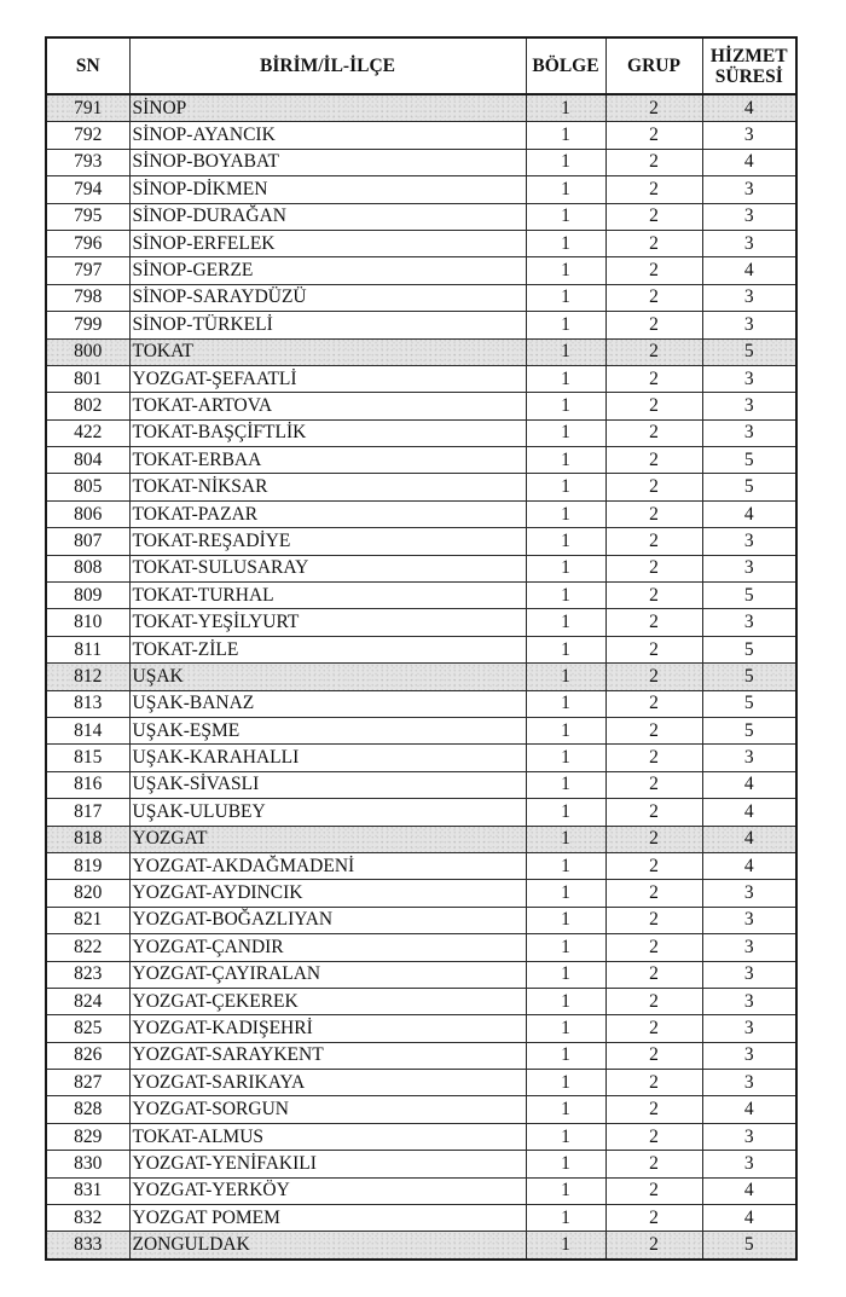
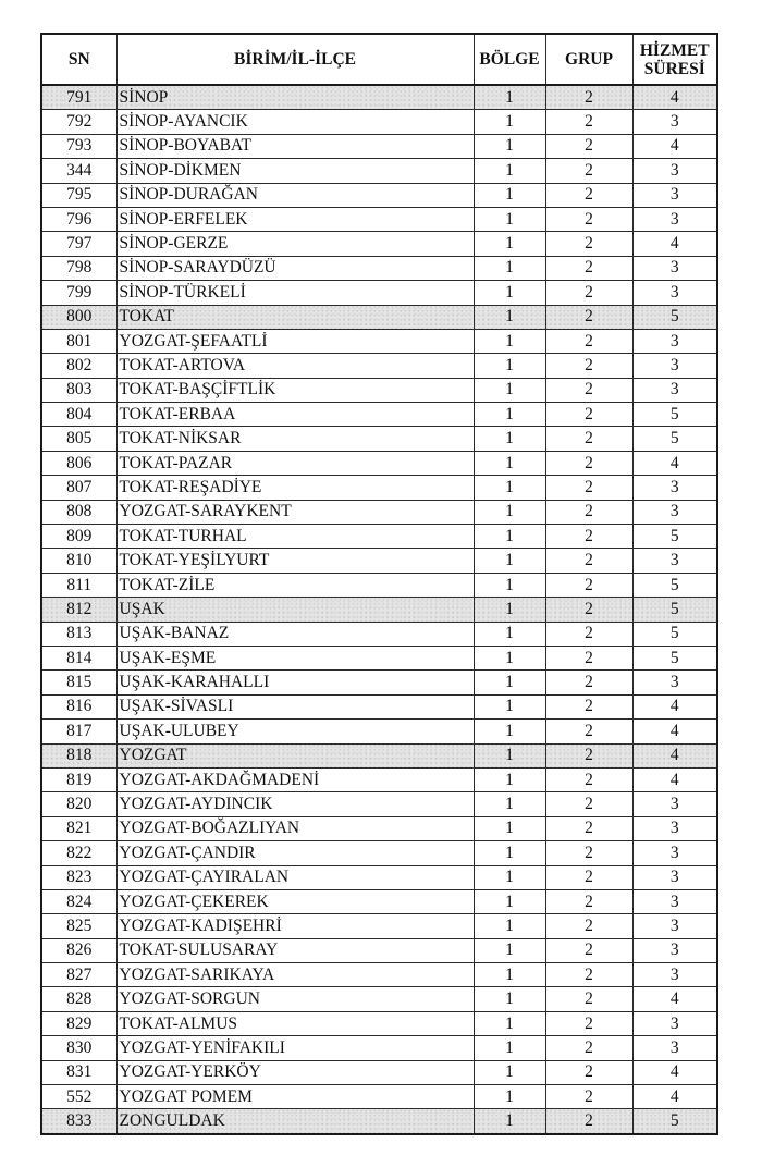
  SN	BİRİM/İL-İLÇE	BÖLGE	GRUP	HİZMET SÜRESİ
  791	SİNOP	1	2	4
  792	SİNOP-AYANCIK	1	2	3
  793	SİNOP-BOYABAT	1	2	4
- 794	SİNOP-DİKMEN	1	2	3
+ 344	SİNOP-DİKMEN	1	2	3
  795	SİNOP-DURAĞAN	1	2	3
  796	SİNOP-ERFELEK	1	2	3
  797	SİNOP-GERZE	1	2	4
  798	SİNOP-SARAYDÜZÜ	1	2	3
  799	SİNOP-TÜRKELİ	1	2	3
  800	TOKAT	1	2	5
  801	YOZGAT-ŞEFAATLİ	1	2	3
  802	TOKAT-ARTOVA	1	2	3
- 422	TOKAT-BAŞÇİFTLİK	1	2	3
+ 803	TOKAT-BAŞÇİFTLİK	1	2	3
  804	TOKAT-ERBAA	1	2	5
  805	TOKAT-NİKSAR	1	2	5
  806	TOKAT-PAZAR	1	2	4
  807	TOKAT-REŞADİYE	1	2	3
- 808	TOKAT-SULUSARAY	1	2	3
+ 808	YOZGAT-SARAYKENT	1	2	3
  809	TOKAT-TURHAL	1	2	5
  810	TOKAT-YEŞİLYURT	1	2	3
  811	TOKAT-ZİLE	1	2	5
  812	UŞAK	1	2	5
  813	UŞAK-BANAZ	1	2	5
  814	UŞAK-EŞME	1	2	5
  815	UŞAK-KARAHALLI	1	2	3
  816	UŞAK-SİVASLI	1	2	4
  817	UŞAK-ULUBEY	1	2	4
  818	YOZGAT	1	2	4
  819	YOZGAT-AKDAĞMADENİ	1	2	4
  820	YOZGAT-AYDINCIK	1	2	3
  821	YOZGAT-BOĞAZLIYAN	1	2	3
  822	YOZGAT-ÇANDIR	1	2	3
  823	YOZGAT-ÇAYIRALAN	1	2	3
  824	YOZGAT-ÇEKEREK	1	2	3
  825	YOZGAT-KADIŞEHRİ	1	2	3
- 826	YOZGAT-SARAYKENT	1	2	3
+ 826	TOKAT-SULUSARAY	1	2	3
  827	YOZGAT-SARIKAYA	1	2	3
  828	YOZGAT-SORGUN	1	2	4
  829	TOKAT-ALMUS	1	2	3
  830	YOZGAT-YENİFAKILI	1	2	3
  831	YOZGAT-YERKÖY	1	2	4
- 832	YOZGAT POMEM	1	2	4
+ 552	YOZGAT POMEM	1	2	4
  833	ZONGULDAK	1	2	5
